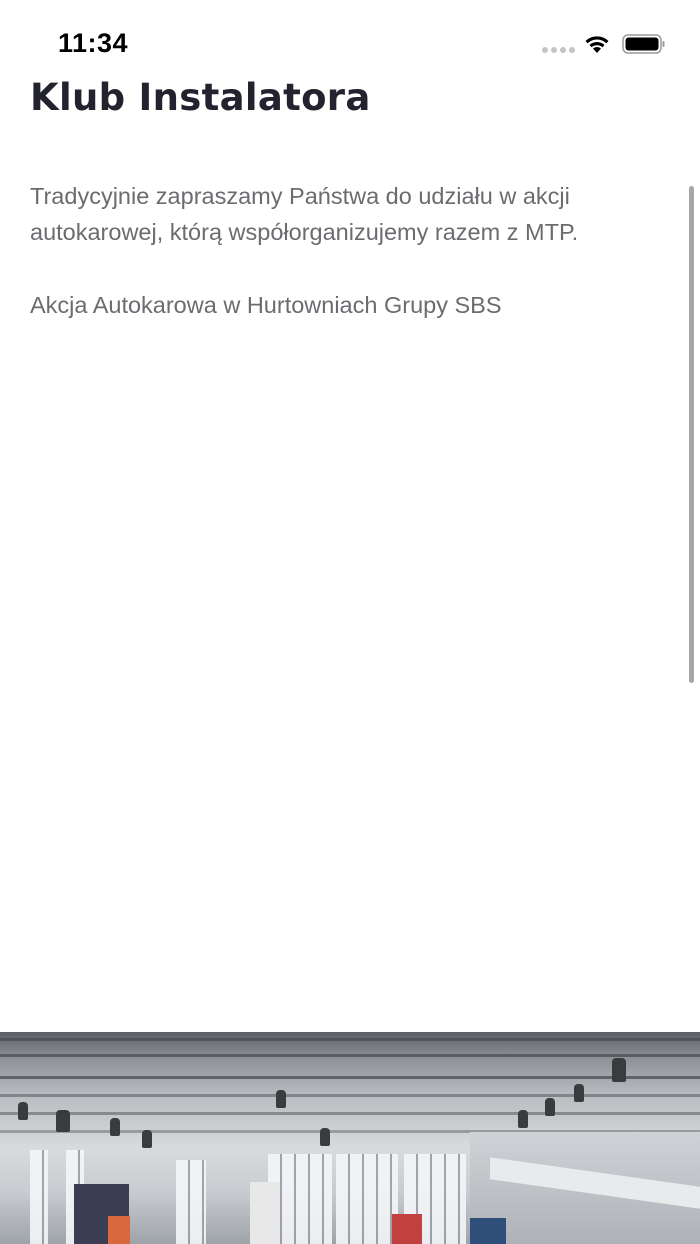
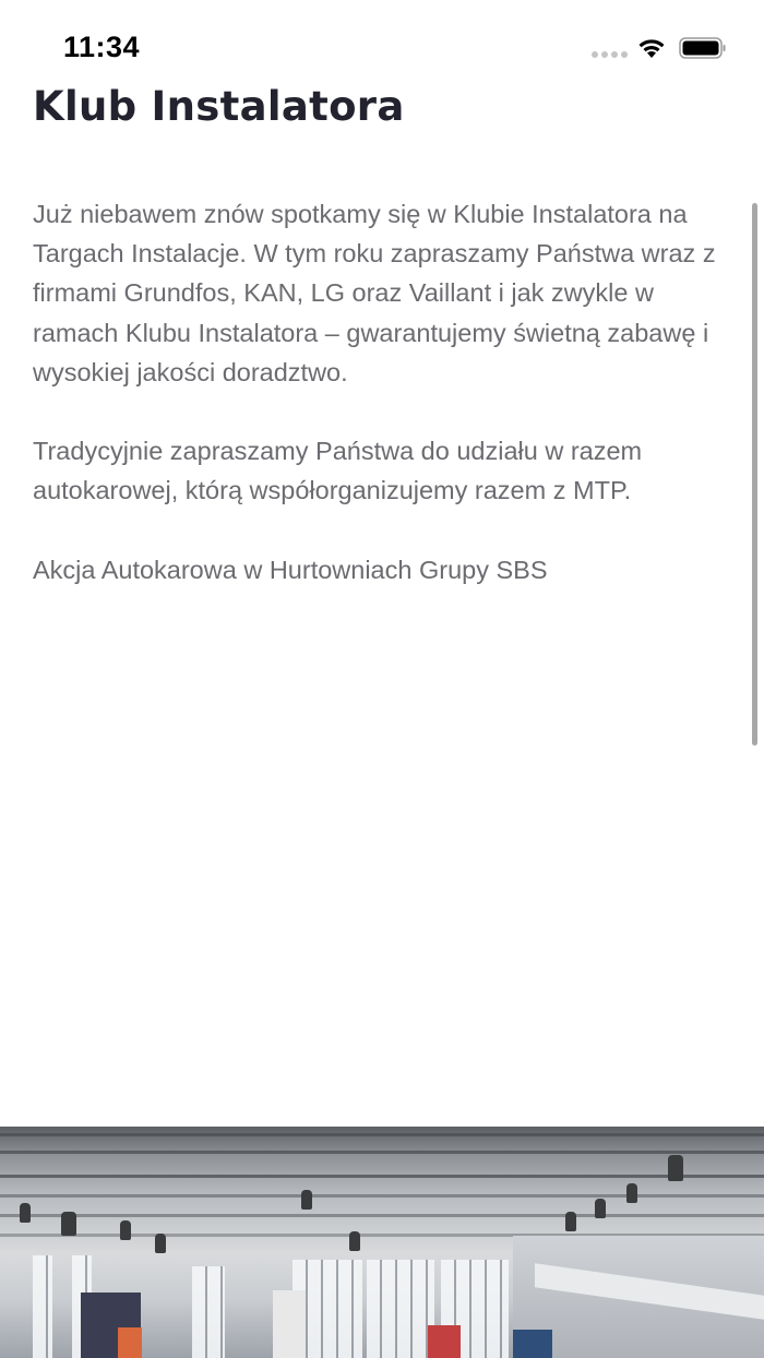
  11:34
  Klub Instalatora
+ Już niebawem znów spotkamy się w Klubie Instalatora na Targach Instalacje. W tym roku zapraszamy Państwa wraz z firmami Grundfos, KAN, LG oraz Vaillant i jak zwykle w ramach Klubu Instalatora – gwarantujemy świetną zabawę i wysokiej jakości doradztwo.
- Tradycyjnie zapraszamy Państwa do udziału w akcji autokarowej, którą współorganizujemy razem z MTP.
+ Tradycyjnie zapraszamy Państwa do udziału w razem autokarowej, którą współorganizujemy razem z MTP.
  Akcja Autokarowa w Hurtowniach Grupy SBS
